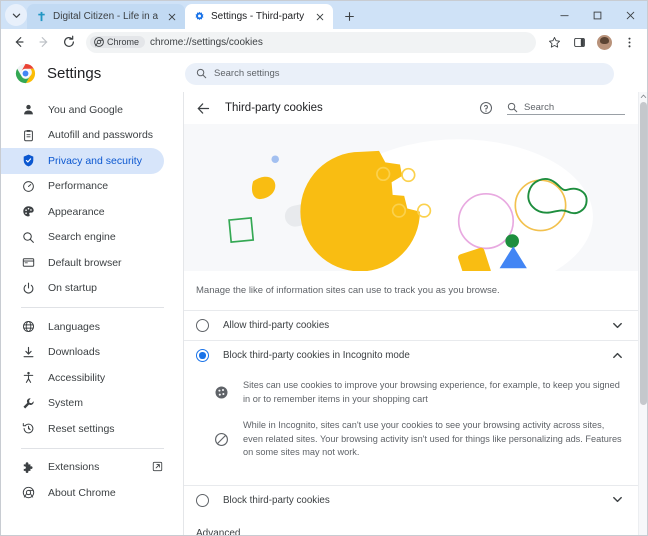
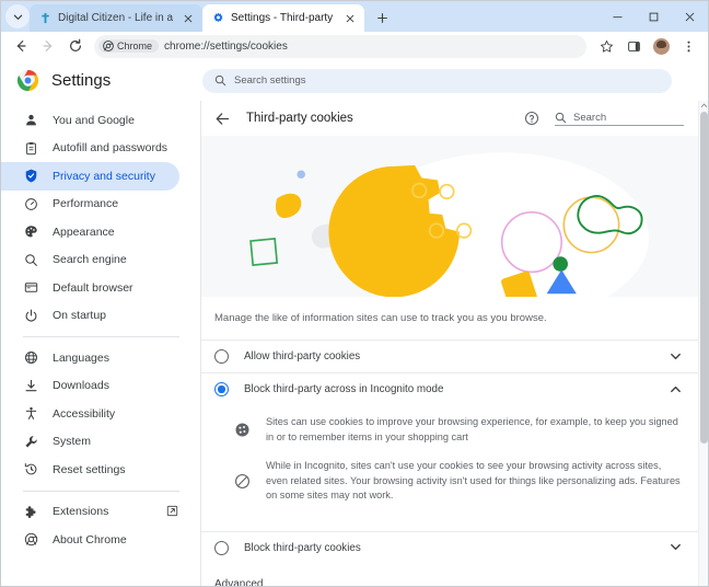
  Digital Citizen - Life in a
  Settings - Third-party
  Chrome
  chrome://settings/cookies
  Settings
  Search settings
  You and Google
  Autofill and passwords
  Privacy and security
  Performance
  Appearance
  Search engine
  Default browser
  On startup
  Languages
  Downloads
  Accessibility
  System
  Reset settings
  Extensions
  About Chrome
  Third-party cookies
  Search
  Manage the like of information sites can use to track you as you browse.
  Allow third-party cookies
- Block third-party cookies in Incognito mode
+ Block third-party across in Incognito mode
  Sites can use cookies to improve your browsing experience, for example, to keep you signed in or to remember items in your shopping cart
  While in Incognito, sites can't use your cookies to see your browsing activity across sites, even related sites. Your browsing activity isn't used for things like personalizing ads. Features on some sites may not work.
  Block third-party cookies
  Advanced
